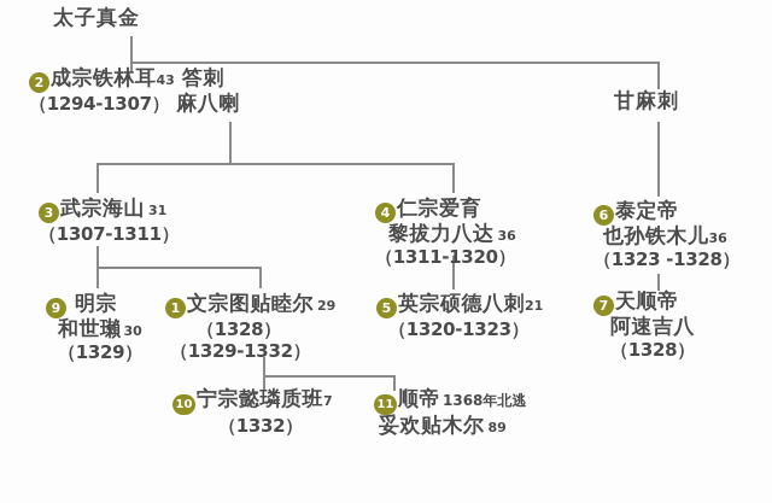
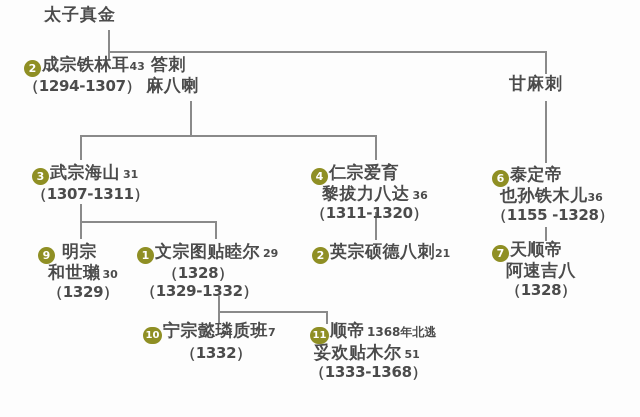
  太子真金
  甘麻刺
  2 成宗铁林耳43 答刺
  （1294-1307） 麻八喇
  3 武宗海山 31
  （1307-1311）
  4 仁宗爱育
  黎拔力八达 36
  （1311-1320）
  6 泰定帝
  也孙铁木儿36
- （1323 -1328）
+ （1155 -1328）
  9 明宗
  和世瓎 30
  （1329）
  1 文宗图贴睦尔 29
  （1328）
  （1329-1332）
- 5 英宗硕德八刺21
+ 2 英宗硕德八刺21
- （1320-1323）
  7 天顺帝
  阿速吉八
  （1328）
  10 宁宗懿璘质班7
  （1332）
  11 顺帝 1368年北逃
- 妥欢贴木尔 89
+ 妥欢贴木尔 51
+ （1333-1368）
